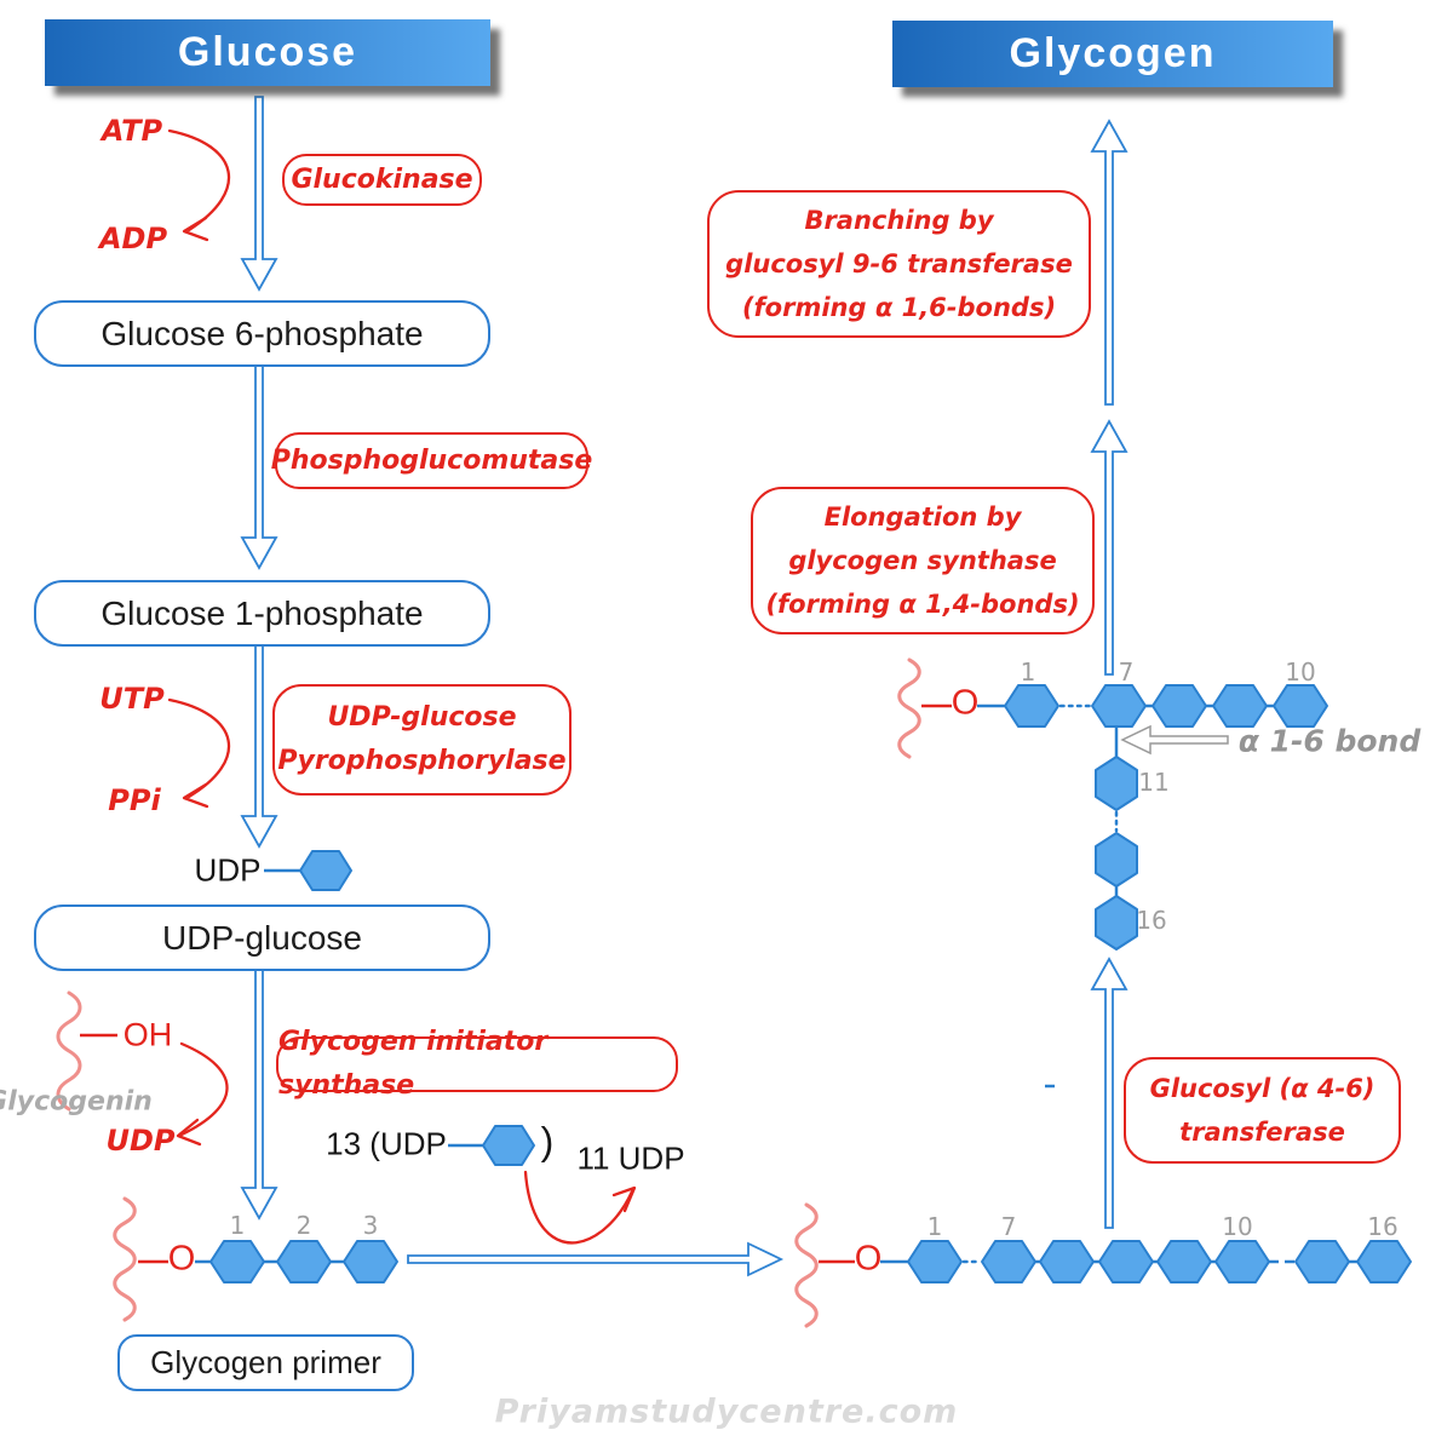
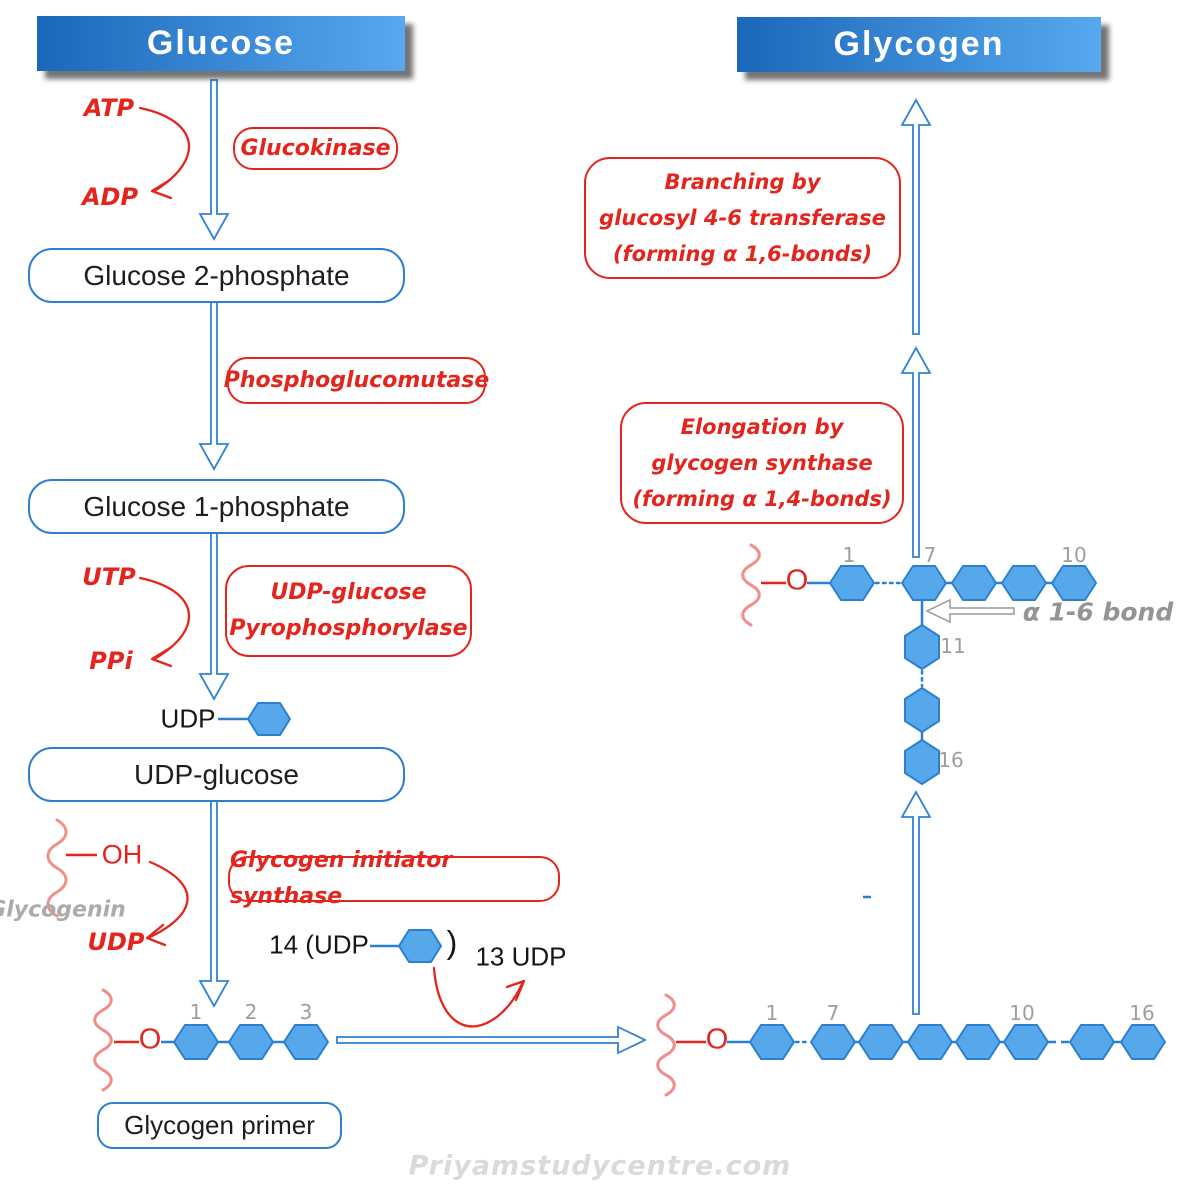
  Glucose
  Glycogen
- Glucose 6-phosphate
+ Glucose 2-phosphate
  Glucose 1-phosphate
  UDP-glucose
  Glycogen primer
  Glucokinase
  Phosphoglucomutase
  UDP-glucose
  Pyrophosphorylase
  Glycogen initiator synthase
  Branching by
- glucosyl 9-6 transferase
+ glucosyl 4-6 transferase
  (forming α 1,6-bonds)
  Elongation by
  glycogen synthase
  (forming α 1,4-bonds)
- Glucosyl (α 4-6)
- transferase
  ATP
  ADP
  UTP
  PPi
  UDP
  OH
  lycogenin
  UDP
- 13 (UDP
+ 14 (UDP
  )
- 11 UDP
+ 13 UDP
  α 1-6 bond
  O
  O
  O
  1
  2
  3
  1
  7
  10
  11
  16
  1
  7
  10
  16
  Priyamstudycentre.com
